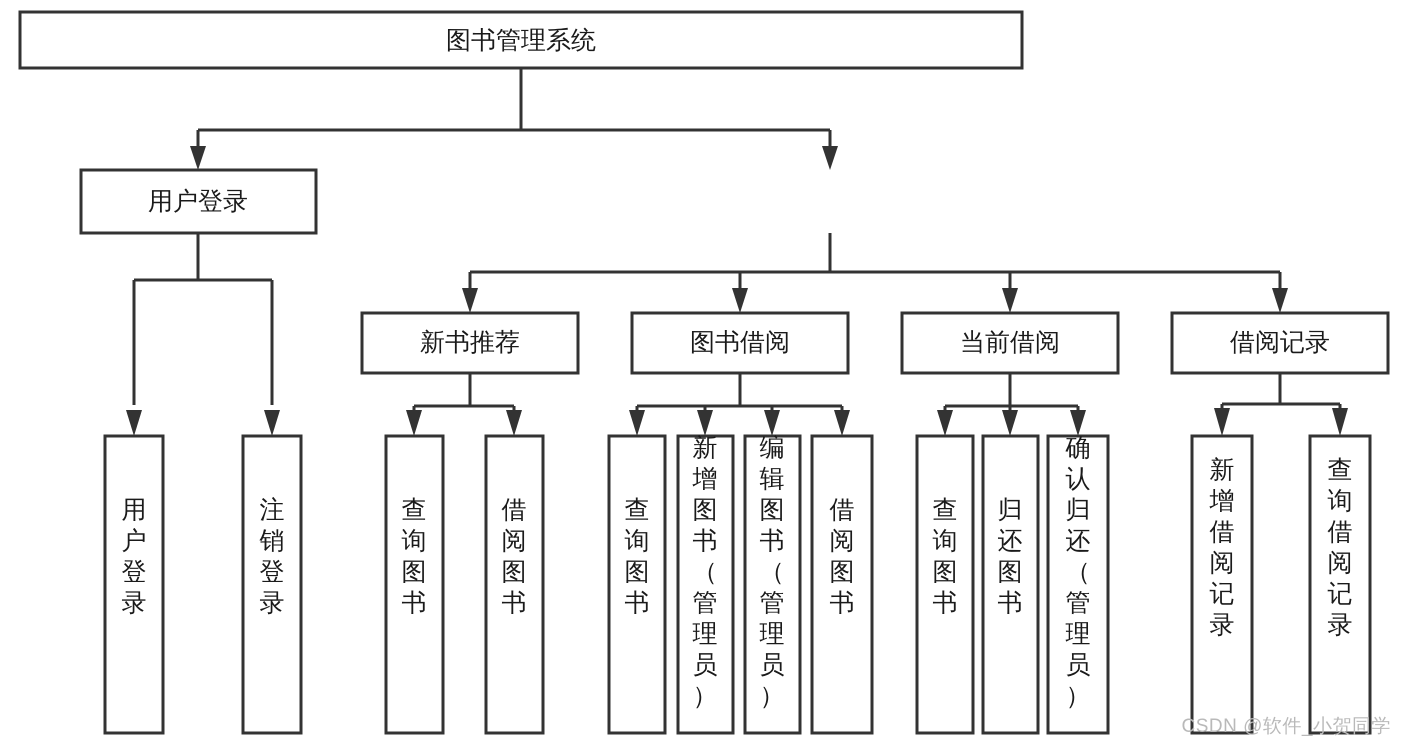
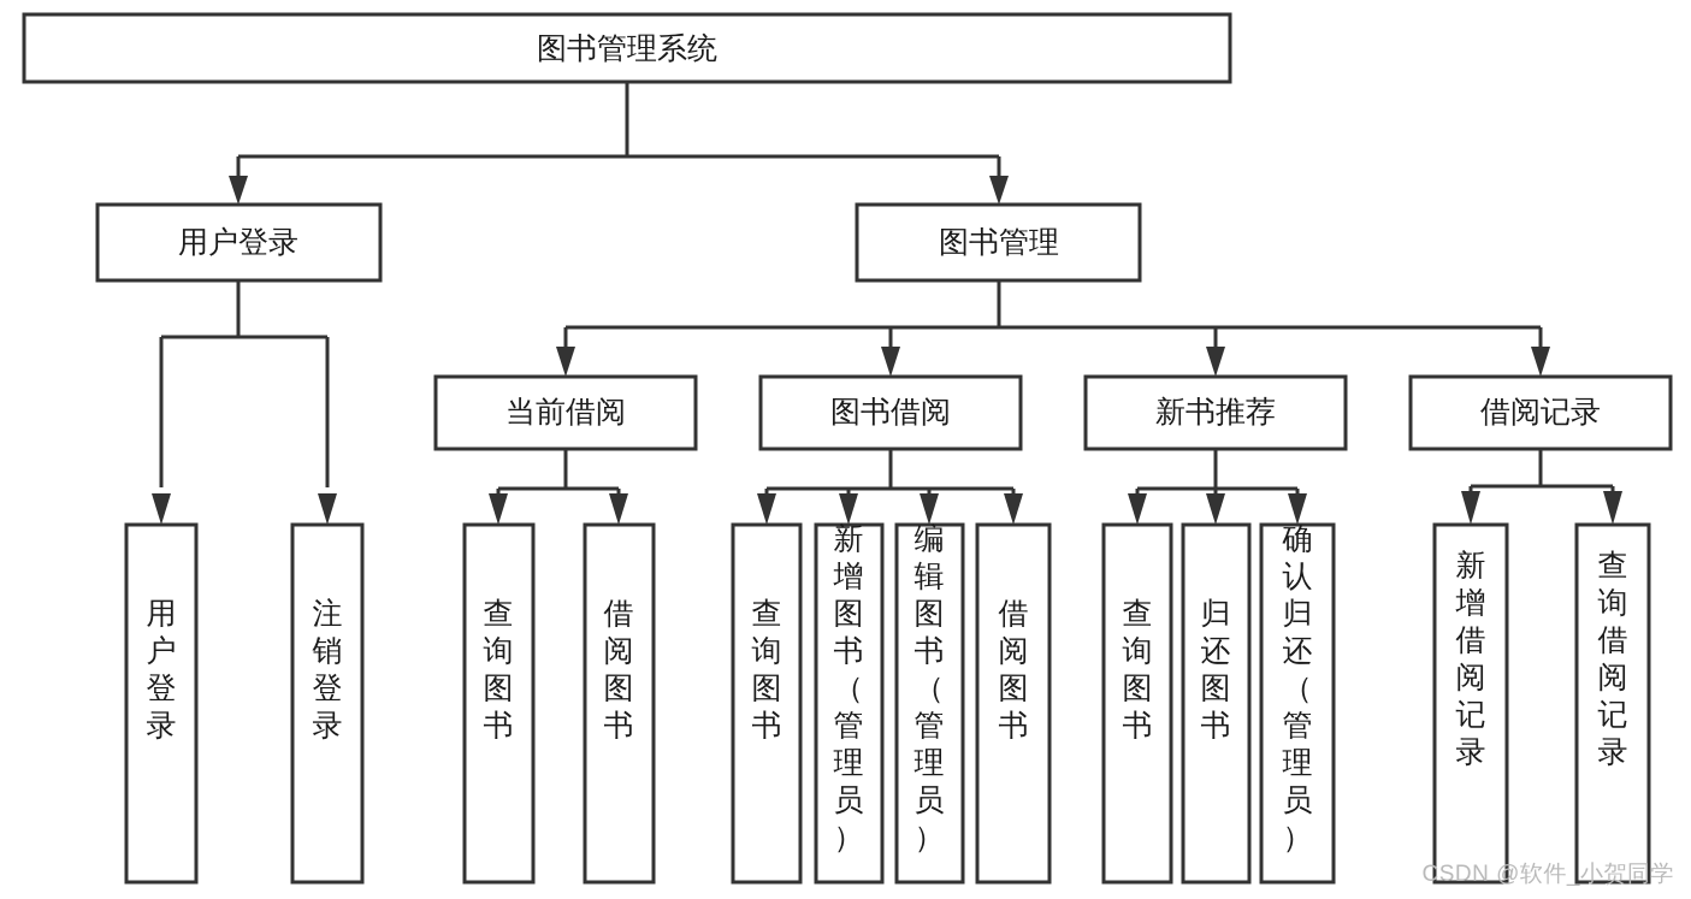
  图书管理系统
  用户登录
+ 图书管理
- 新书推荐
+ 当前借阅
  图书借阅
- 当前借阅
+ 新书推荐
  借阅记录
  用户登录
  注销登录
  查询图书
  借阅图书
  查询图书
  新增图书（管理员）
  编辑图书（管理员）
  借阅图书
  查询图书
  归还图书
  确认归还（管理员）
  新增借阅记录
  查询借阅记录
  CSDN @软件_小贺同学
